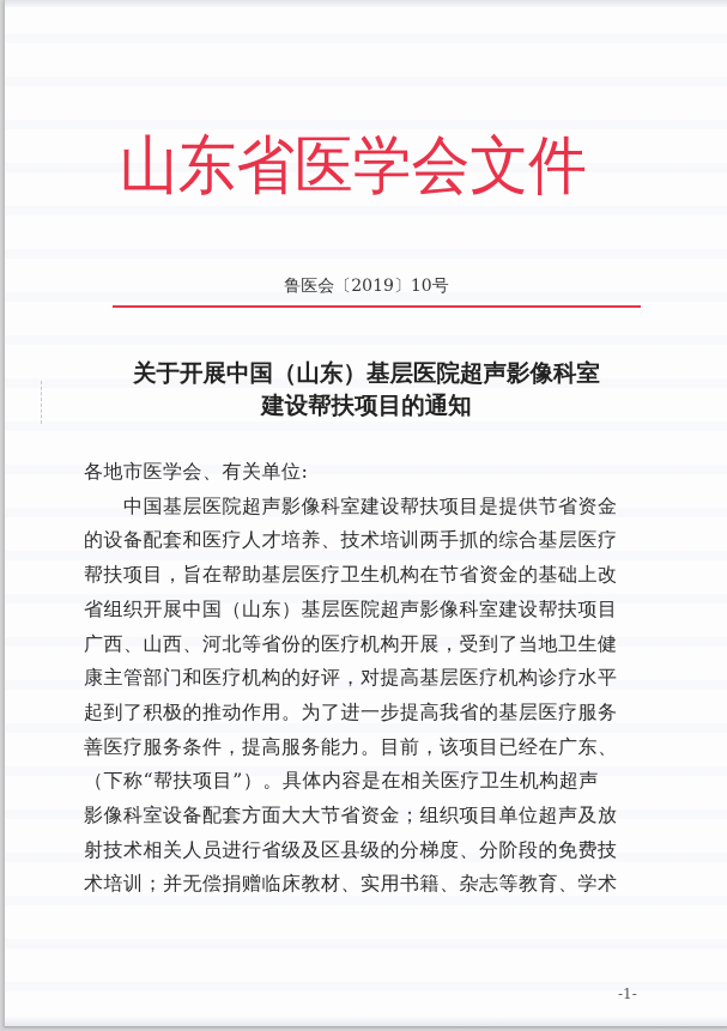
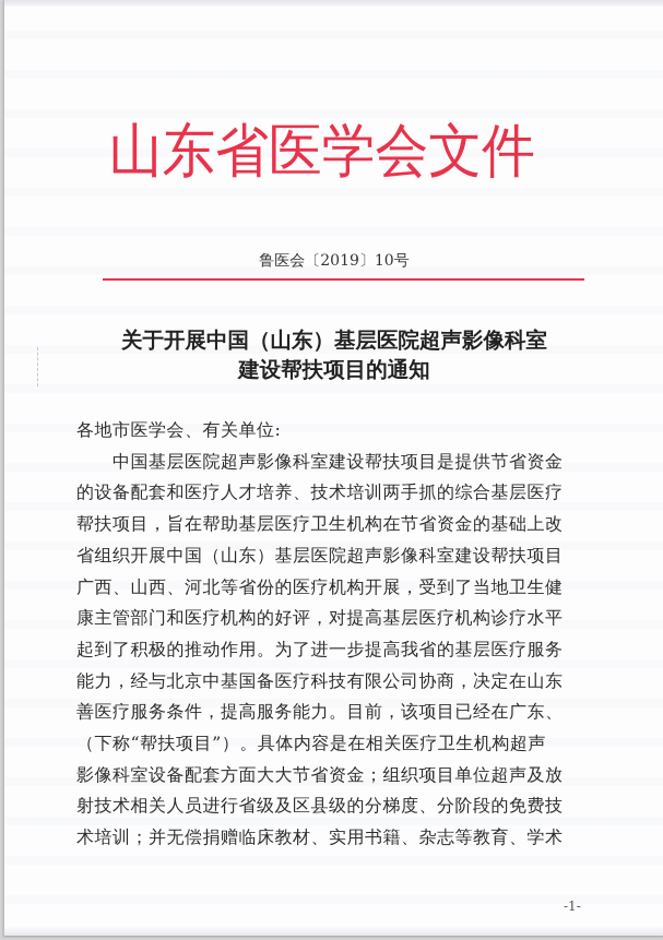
  山东省医学会文件
  鲁医会〔2019〕10号
  关于开展中国（山东）基层医院超声影像科室
  建设帮扶项目的通知
  各地市医学会、有关单位:
  中国基层医院超声影像科室建设帮扶项目是提供节省资金
  的设备配套和医疗人才培养、技术培训两手抓的综合基层医疗
  帮扶项目，旨在帮助基层医疗卫生机构在节省资金的基础上改
  省组织开展中国（山东）基层医院超声影像科室建设帮扶项目
  广西、山西、河北等省份的医疗机构开展，受到了当地卫生健
  康主管部门和医疗机构的好评，对提高基层医疗机构诊疗水平
  起到了积极的推动作用。为了进一步提高我省的基层医疗服务
+ 能力，经与北京中基国备医疗科技有限公司协商，决定在山东
  善医疗服务条件，提高服务能力。目前，该项目已经在广东、
  （下称“帮扶项目”）。具体内容是在相关医疗卫生机构超声
  影像科室设备配套方面大大节省资金；组织项目单位超声及放
  射技术相关人员进行省级及区县级的分梯度、分阶段的免费技
  术培训；并无偿捐赠临床教材、实用书籍、杂志等教育、学术
  -1-
